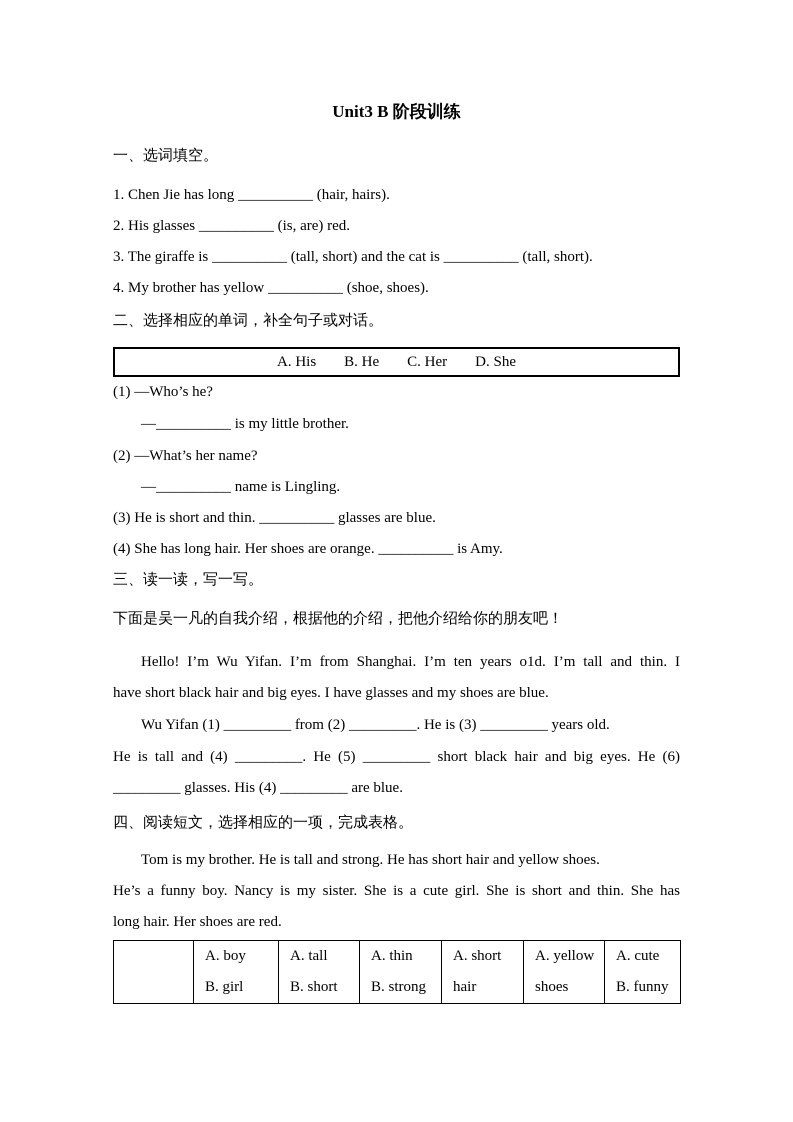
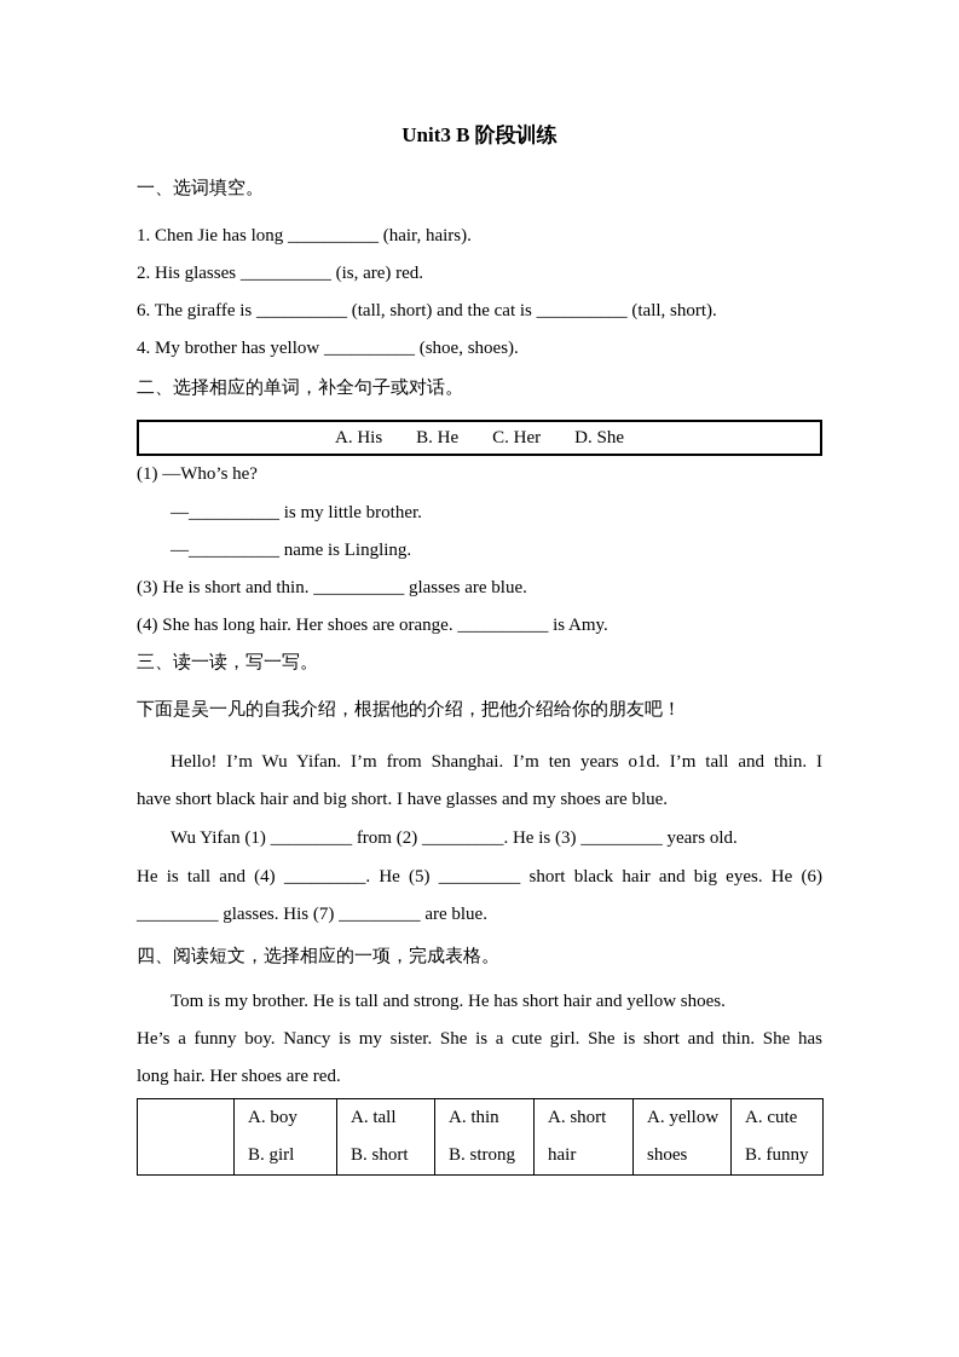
  Unit3 B 阶段训练
  一、选词填空。
  1. Chen Jie has long __________ (hair, hairs).
  2. His glasses __________ (is, are) red.
- 3. The giraffe is __________ (tall, short) and the cat is __________ (tall, short).
+ 6. The giraffe is __________ (tall, short) and the cat is __________ (tall, short).
  4. My brother has yellow __________ (shoe, shoes).
  二、选择相应的单词，补全句子或对话。
  A. His
  B. He
  C. Her
  D. She
  (1) —Who’s he?
  —__________ is my little brother.
- (2) —What’s her name?
  —__________ name is Lingling.
  (3) He is short and thin. __________ glasses are blue.
  (4) She has long hair. Her shoes are orange. __________ is Amy.
  三、读一读，写一写。
  下面是吴一凡的自我介绍，根据他的介绍，把他介绍给你的朋友吧！
  Hello! I’m Wu Yifan. I’m from Shanghai. I’m ten years o1d. I’m tall and thin. I
- have short black hair and big eyes. I have glasses and my shoes are blue.
+ have short black hair and big short. I have glasses and my shoes are blue.
  Wu Yifan (1) _________ from (2) _________. He is (3) _________ years old.
  He is tall and (4) _________. He (5) _________ short black hair and big eyes. He (6)
- _________ glasses. His (4) _________ are blue.
+ _________ glasses. His (7) _________ are blue.
  四、阅读短文，选择相应的一项，完成表格。
  Tom is my brother. He is tall and strong. He has short hair and yellow shoes.
  He’s a funny boy. Nancy is my sister. She is a cute girl. She is short and thin. She has
  long hair. Her shoes are red.
  	A. boy B. girl	A. tall B. short	A. thin B. strong	A. short hair	A. yellow shoes	A. cute B. funny
